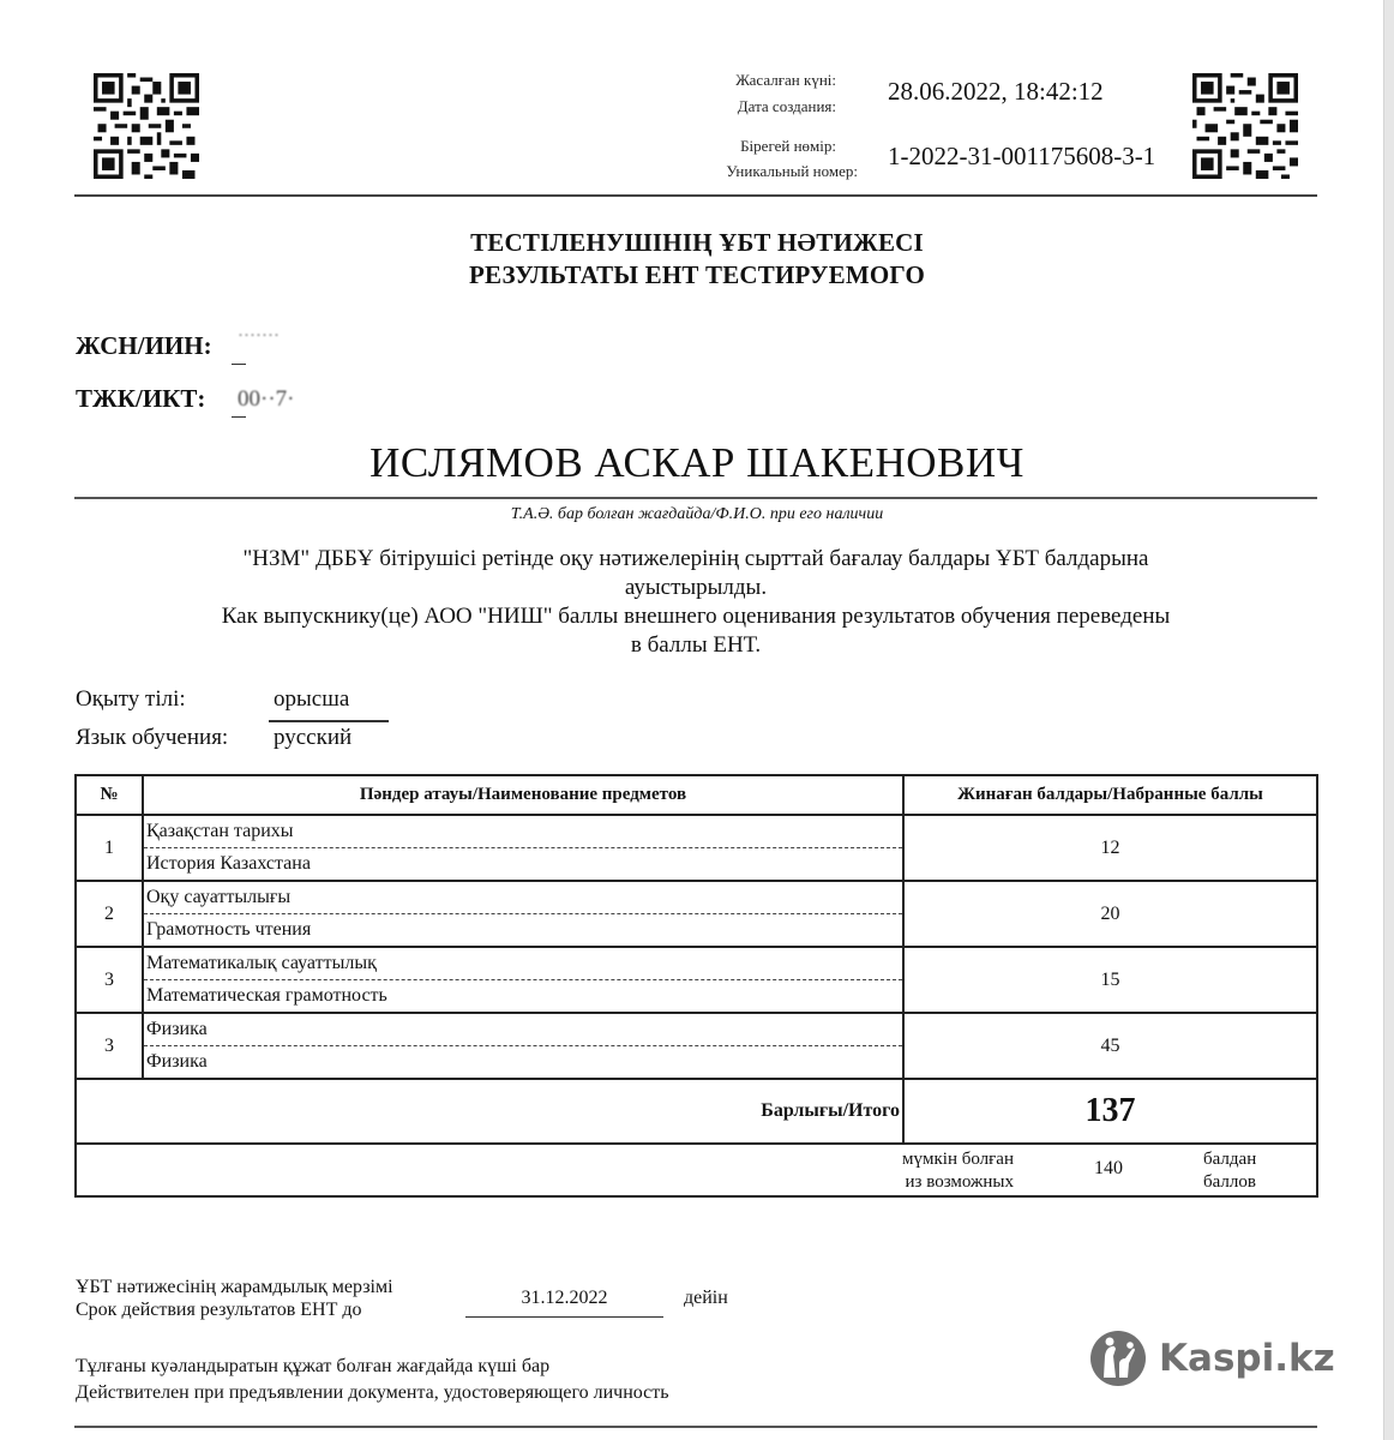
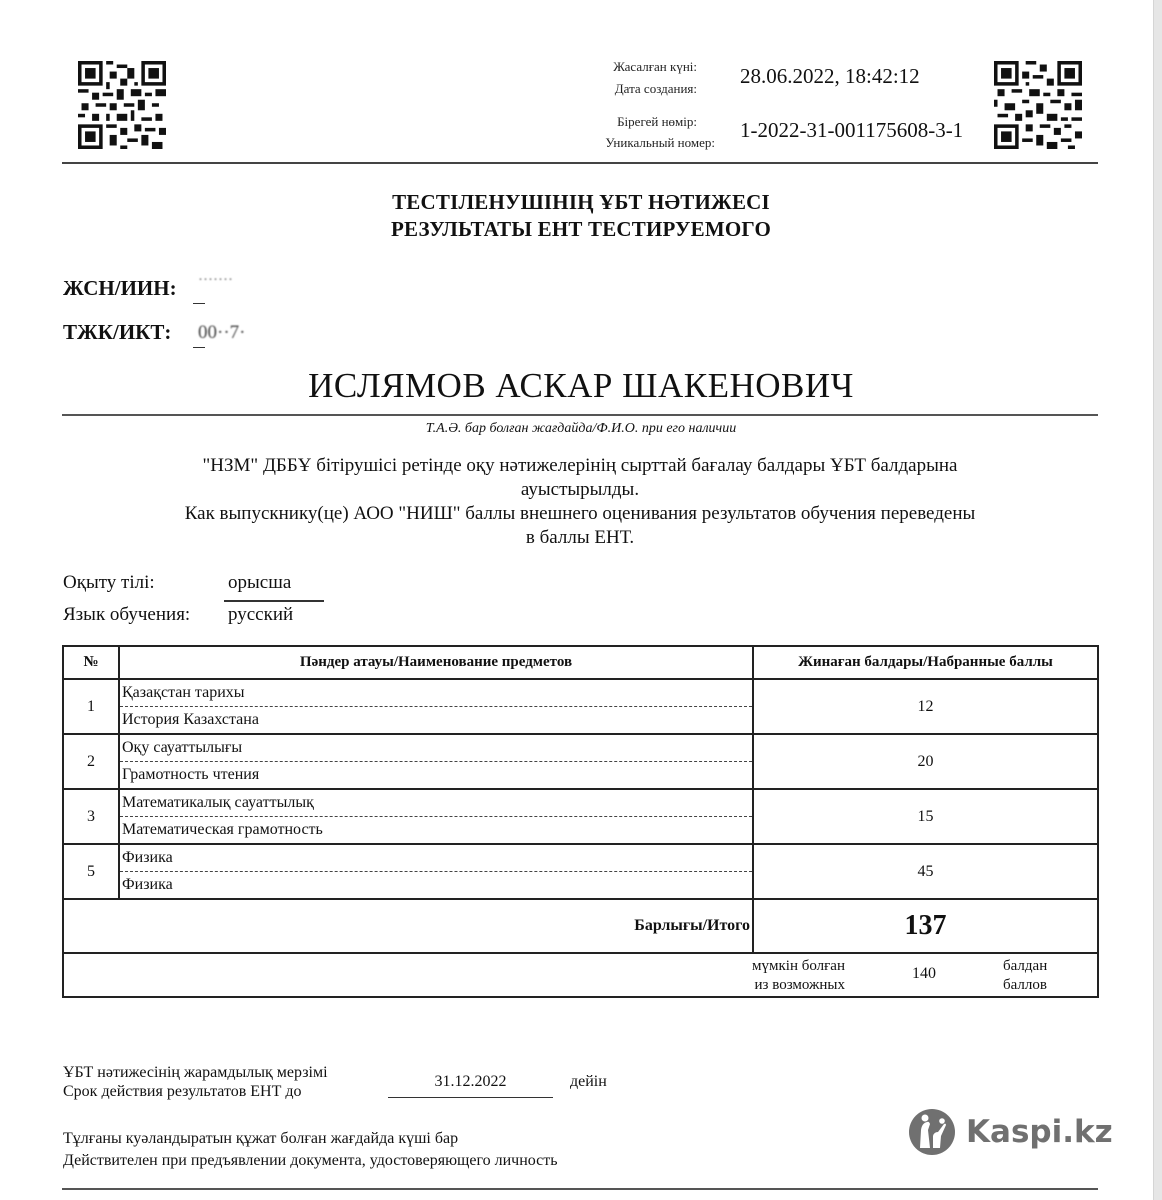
  Жасалған күні:
  Дата создания:
  28.06.2022, 18:42:12
  Бірегей нөмір:
  Уникальный номер:
  1-2022-31-001175608-3-1
  ТЕСТІЛЕНУШІНІҢ ҰБТ НӘТИЖЕСІ
  РЕЗУЛЬТАТЫ ЕНТ ТЕСТИРУЕМОГО
  ЖСН/ИИН:
  ·······
  ТЖК/ИКТ:
  00··7·
  ИСЛЯМОВ АСКАР ШАКЕНОВИЧ
  Т.А.Ә. бар болған жағдайда/Ф.И.О. при его наличии
  "НЗМ" ДББҰ бітірушісі ретінде оқу нәтижелерінің сырттай бағалау балдары ҰБТ балдарына
  ауыстырылды.
  Как выпускнику(це) АОО "НИШ" баллы внешнего оценивания результатов обучения переведены
  в баллы ЕНТ.
  Оқыту тілі:
  орысша
  Язык обучения:
  русский
  №	Пәндер атауы/Наименование предметов	Жинаған балдары/Набранные баллы
  1	Қазақстан тарихы История Казахстана	12
  2	Оқу сауаттылығы Грамотность чтения	20
  3	Математикалық сауаттылық Математическая грамотность	15
- 3	Физика Физика	45
+ 5	Физика Физика	45
  Барлығы/Итого	137
  мүмкін болған из возможных 140 балдан баллов
  ҰБТ нәтижесінің жарамдылық мерзімі
  Срок действия результатов ЕНТ до
  31.12.2022
  дейін
  Тұлғаны куәландыратын құжат болған жағдайда күші бар
  Действителен при предъявлении документа, удостоверяющего личность
  Kaspi.kz
